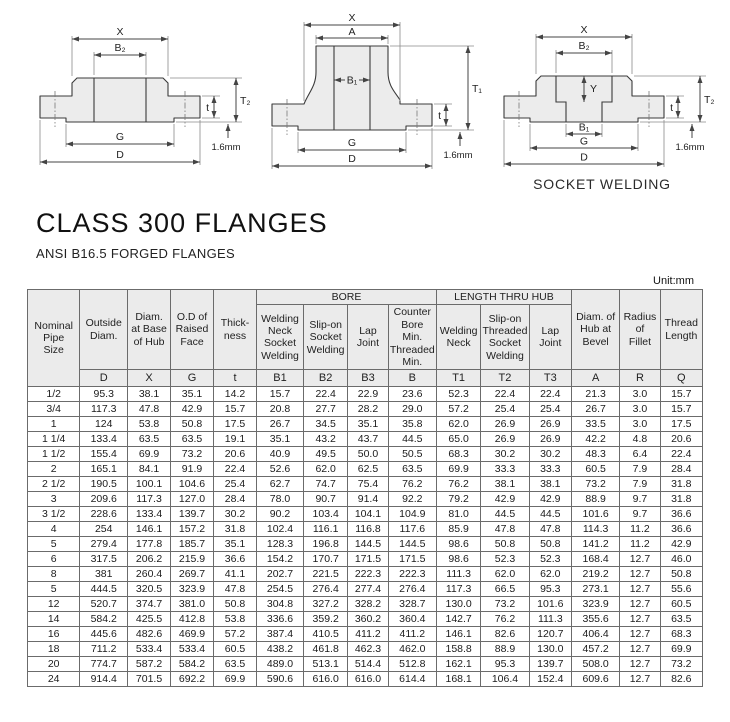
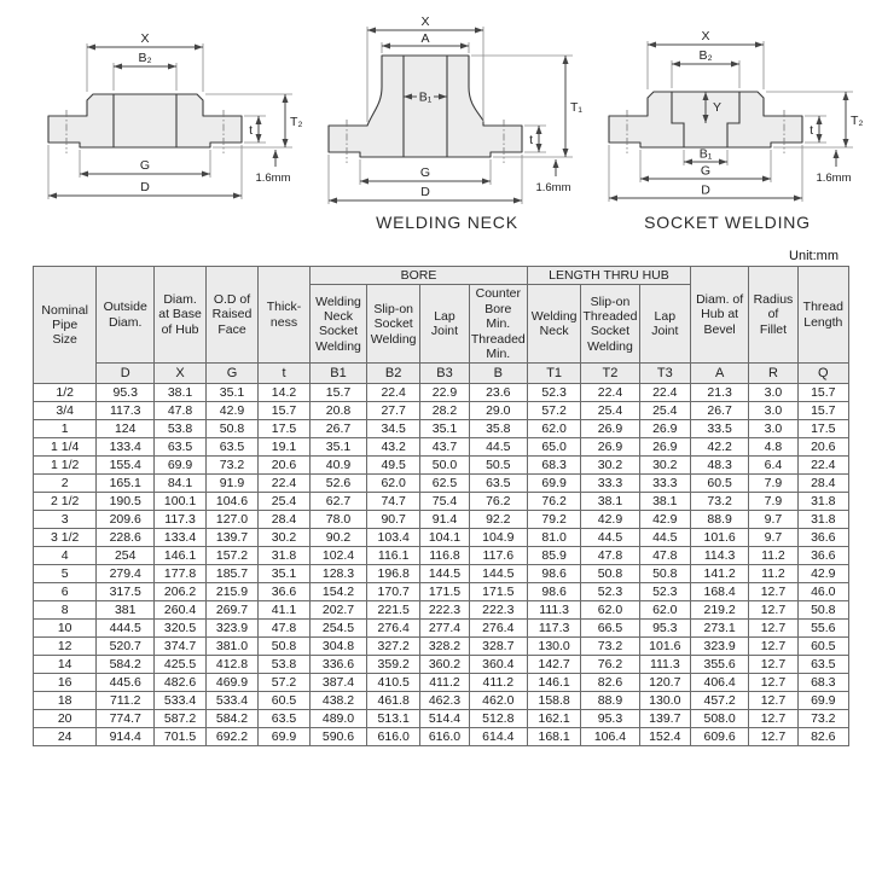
  X
  B₂
  G
  D
  t
  T₂
  1.6mm
  X
  A
  B₁
  G
  D
  t
  T₁
  1.6mm
+ WELDING NECK
  X
  B₂
  Y
  B₁
  G
  D
  t
  T₂
  1.6mm
  SOCKET WELDING
- CLASS 300 FLANGES
- ANSI B16.5 FORGED FLANGES
  Unit:mm
  Nominal Pipe Size	Outside Diam.	Diam. at Base of Hub	O.D of Raised Face	Thick- ness	BORE	LENGTH THRU HUB	Diam. of Hub at Bevel	Radius of Fillet	Thread Length
  Welding Neck Socket Welding	Slip-on Socket Welding	Lap Joint	Counter Bore Min. Threaded Min.	Welding Neck	Slip-on Threaded Socket Welding	Lap Joint
  D	X	G	t	B1	B2	B3	B	T1	T2	T3	A	R	Q
  1/2	95.3	38.1	35.1	14.2	15.7	22.4	22.9	23.6	52.3	22.4	22.4	21.3	3.0	15.7
  3/4	117.3	47.8	42.9	15.7	20.8	27.7	28.2	29.0	57.2	25.4	25.4	26.7	3.0	15.7
  1	124	53.8	50.8	17.5	26.7	34.5	35.1	35.8	62.0	26.9	26.9	33.5	3.0	17.5
  1 1/4	133.4	63.5	63.5	19.1	35.1	43.2	43.7	44.5	65.0	26.9	26.9	42.2	4.8	20.6
  1 1/2	155.4	69.9	73.2	20.6	40.9	49.5	50.0	50.5	68.3	30.2	30.2	48.3	6.4	22.4
  2	165.1	84.1	91.9	22.4	52.6	62.0	62.5	63.5	69.9	33.3	33.3	60.5	7.9	28.4
  2 1/2	190.5	100.1	104.6	25.4	62.7	74.7	75.4	76.2	76.2	38.1	38.1	73.2	7.9	31.8
  3	209.6	117.3	127.0	28.4	78.0	90.7	91.4	92.2	79.2	42.9	42.9	88.9	9.7	31.8
  3 1/2	228.6	133.4	139.7	30.2	90.2	103.4	104.1	104.9	81.0	44.5	44.5	101.6	9.7	36.6
  4	254	146.1	157.2	31.8	102.4	116.1	116.8	117.6	85.9	47.8	47.8	114.3	11.2	36.6
  5	279.4	177.8	185.7	35.1	128.3	196.8	144.5	144.5	98.6	50.8	50.8	141.2	11.2	42.9
  6	317.5	206.2	215.9	36.6	154.2	170.7	171.5	171.5	98.6	52.3	52.3	168.4	12.7	46.0
  8	381	260.4	269.7	41.1	202.7	221.5	222.3	222.3	111.3	62.0	62.0	219.2	12.7	50.8
- 5	444.5	320.5	323.9	47.8	254.5	276.4	277.4	276.4	117.3	66.5	95.3	273.1	12.7	55.6
+ 10	444.5	320.5	323.9	47.8	254.5	276.4	277.4	276.4	117.3	66.5	95.3	273.1	12.7	55.6
  12	520.7	374.7	381.0	50.8	304.8	327.2	328.2	328.7	130.0	73.2	101.6	323.9	12.7	60.5
  14	584.2	425.5	412.8	53.8	336.6	359.2	360.2	360.4	142.7	76.2	111.3	355.6	12.7	63.5
  16	445.6	482.6	469.9	57.2	387.4	410.5	411.2	411.2	146.1	82.6	120.7	406.4	12.7	68.3
  18	711.2	533.4	533.4	60.5	438.2	461.8	462.3	462.0	158.8	88.9	130.0	457.2	12.7	69.9
  20	774.7	587.2	584.2	63.5	489.0	513.1	514.4	512.8	162.1	95.3	139.7	508.0	12.7	73.2
  24	914.4	701.5	692.2	69.9	590.6	616.0	616.0	614.4	168.1	106.4	152.4	609.6	12.7	82.6
